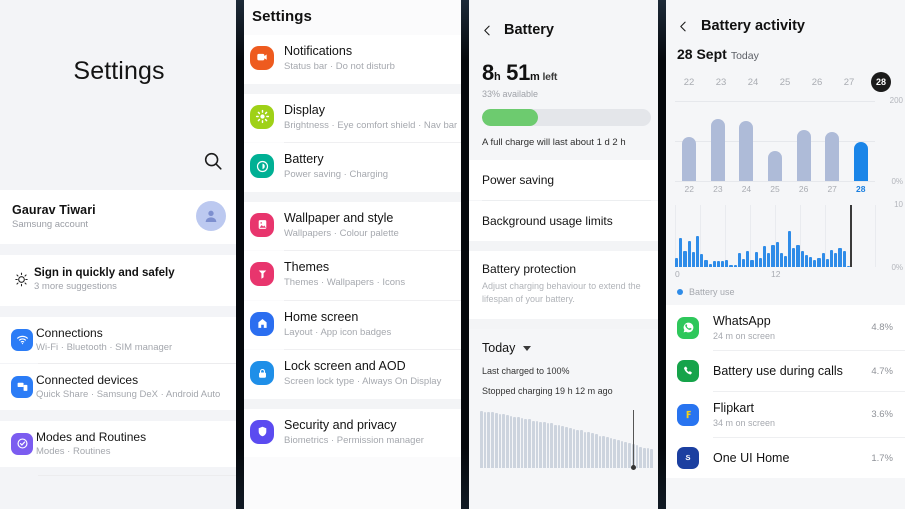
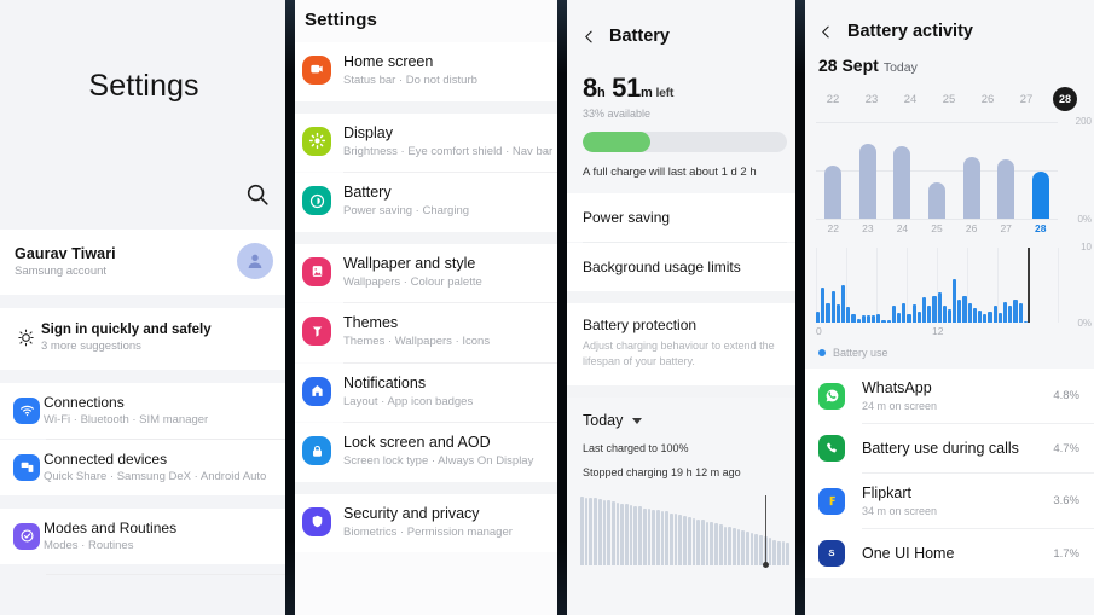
  Settings
  Gaurav Tiwari
  Samsung account
  Sign in quickly and safely
  3 more suggestions
  Connections
  Wi-Fi · Bluetooth · SIM manager
  Connected devices
  Quick Share · Samsung DeX · Android Auto
  Modes and Routines
  Modes · Routines
  Settings
- Notifications
+ Home screen
  Status bar · Do not disturb
  Display
  Brightness · Eye comfort shield · Nav bar
  Battery
  Power saving · Charging
  Wallpaper and style
  Wallpapers · Colour palette
  Themes
  Themes · Wallpapers · Icons
- Home screen
+ Notifications
  Layout · App icon badges
  Lock screen and AOD
  Screen lock type · Always On Display
  Security and privacy
  Biometrics · Permission manager
  Battery
  8h 51m left
  33% available
  A full charge will last about 1 d 2 h
  Power saving
  Background usage limits
  Battery protection
  Adjust charging behaviour to extend the lifespan of your battery.
  Today
  Last charged to 100%
  Stopped charging 19 h 12 m ago
  Battery activity
  28 Sept Today
  22
  23
  24
  25
  26
  27
  28
  200
  0%
  22
  23
  24
  25
  26
  27
  28
  10
  0%
  0
  12
  Battery use
  WhatsApp
  24 m on screen
  4.8%
  Battery use during calls
  4.7%
  Flipkart
  34 m on screen
  3.6%
  One UI Home
  1.7%
